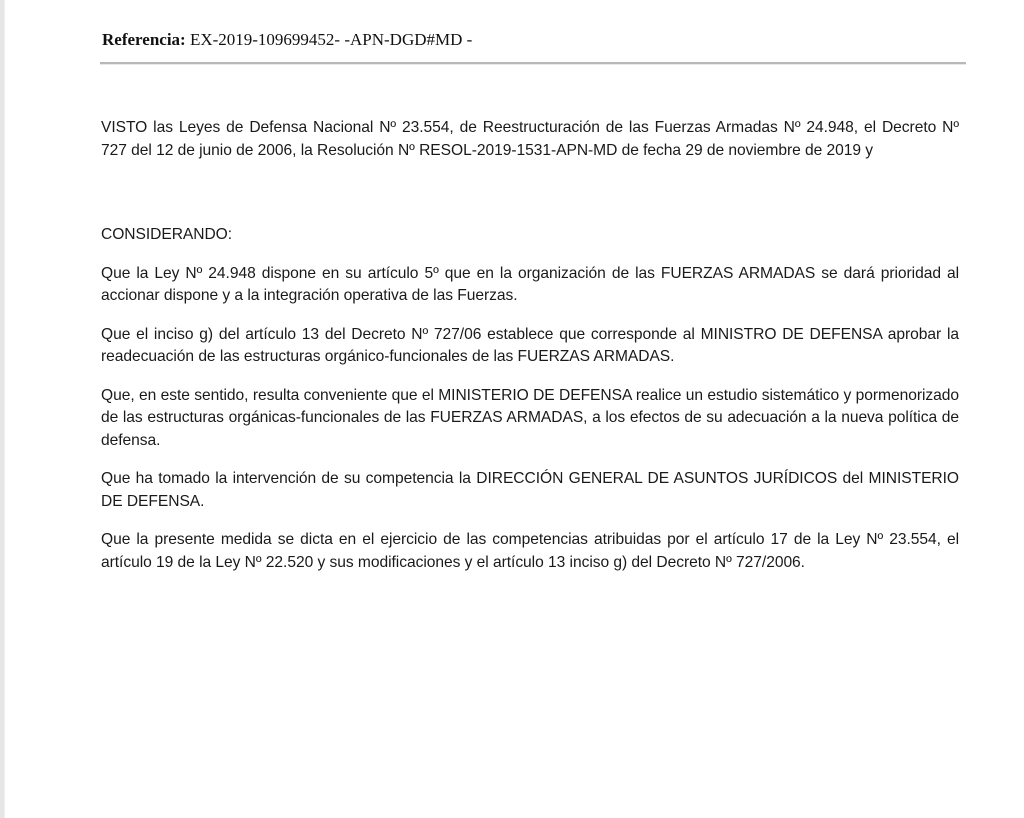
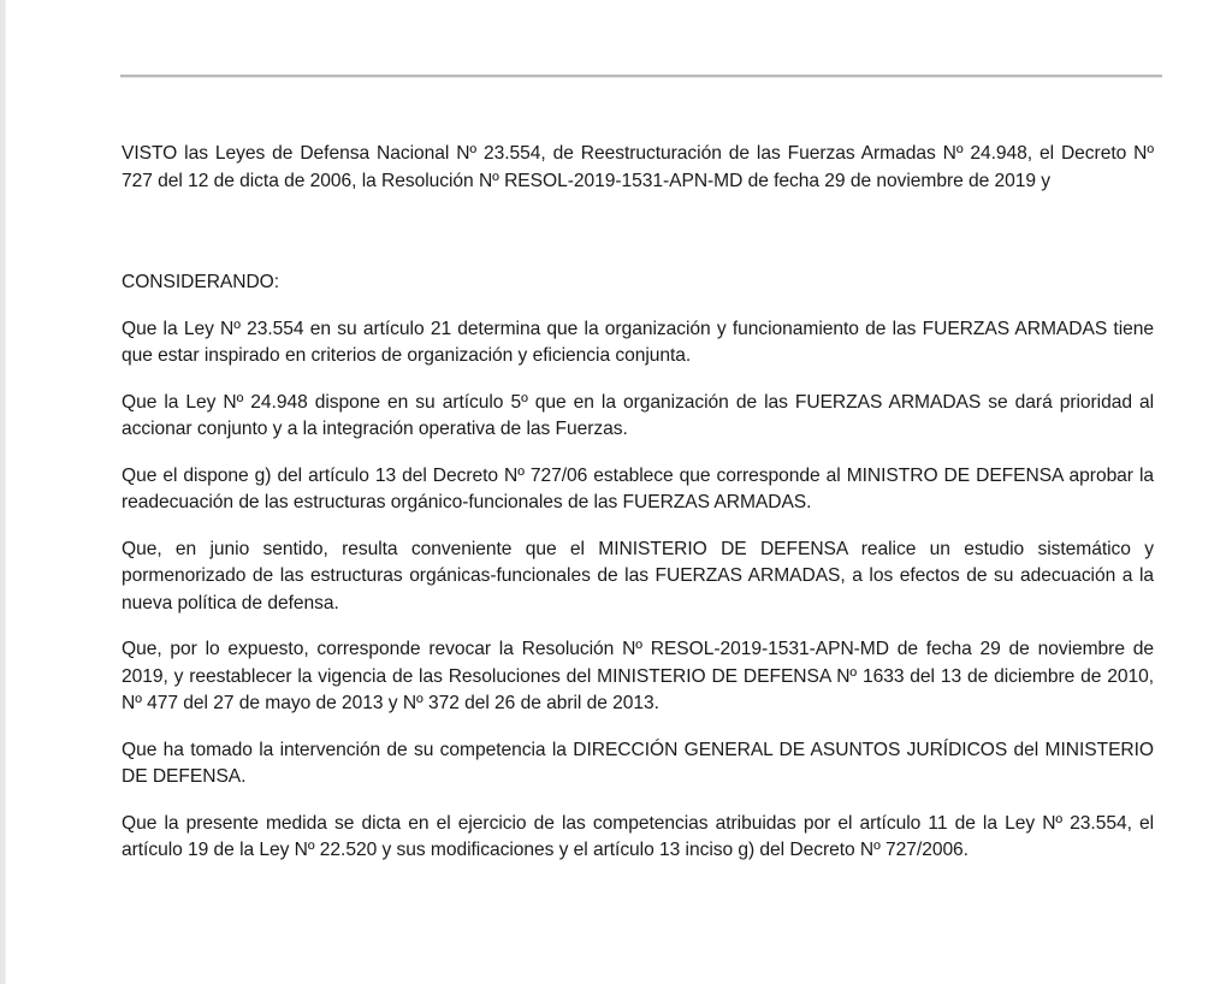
- Referencia: EX-2019-109699452- -APN-DGD#MD -
- VISTO las Leyes de Defensa Nacional Nº 23.554, de Reestructuración de las Fuerzas Armadas Nº 24.948, el Decreto Nº 727 del 12 de junio de 2006, la Resolución Nº RESOL-2019-1531-APN-MD de fecha 29 de noviembre de 2019 y
+ VISTO las Leyes de Defensa Nacional Nº 23.554, de Reestructuración de las Fuerzas Armadas Nº 24.948, el Decreto Nº 727 del 12 de dicta de 2006, la Resolución Nº RESOL-2019-1531-APN-MD de fecha 29 de noviembre de 2019 y
  CONSIDERANDO:
+ Que la Ley Nº 23.554 en su artículo 21 determina que la organización y funcionamiento de las FUERZAS ARMADAS tiene que estar inspirado en criterios de organización y eficiencia conjunta.
- Que la Ley Nº 24.948 dispone en su artículo 5º que en la organización de las FUERZAS ARMADAS se dará prioridad al accionar dispone y a la integración operativa de las Fuerzas.
+ Que la Ley Nº 24.948 dispone en su artículo 5º que en la organización de las FUERZAS ARMADAS se dará prioridad al accionar conjunto y a la integración operativa de las Fuerzas.
- Que el inciso g) del artículo 13 del Decreto Nº 727/06 establece que corresponde al MINISTRO DE DEFENSA aprobar la readecuación de las estructuras orgánico-funcionales de las FUERZAS ARMADAS.
+ Que el dispone g) del artículo 13 del Decreto Nº 727/06 establece que corresponde al MINISTRO DE DEFENSA aprobar la readecuación de las estructuras orgánico-funcionales de las FUERZAS ARMADAS.
- Que, en este sentido, resulta conveniente que el MINISTERIO DE DEFENSA realice un estudio sistemático y pormenorizado de las estructuras orgánicas-funcionales de las FUERZAS ARMADAS, a los efectos de su adecuación a la nueva política de defensa.
+ Que, en junio sentido, resulta conveniente que el MINISTERIO DE DEFENSA realice un estudio sistemático y pormenorizado de las estructuras orgánicas-funcionales de las FUERZAS ARMADAS, a los efectos de su adecuación a la nueva política de defensa.
+ Que, por lo expuesto, corresponde revocar la Resolución Nº RESOL-2019-1531-APN-MD de fecha 29 de noviembre de 2019, y reestablecer la vigencia de las Resoluciones del MINISTERIO DE DEFENSA Nº 1633 del 13 de diciembre de 2010, Nº 477 del 27 de mayo de 2013 y Nº 372 del 26 de abril de 2013.
  Que ha tomado la intervención de su competencia la DIRECCIÓN GENERAL DE ASUNTOS JURÍDICOS del MINISTERIO DE DEFENSA.
- Que la presente medida se dicta en el ejercicio de las competencias atribuidas por el artículo 17 de la Ley Nº 23.554, el artículo 19 de la Ley Nº 22.520 y sus modificaciones y el artículo 13 inciso g) del Decreto Nº 727/2006.
+ Que la presente medida se dicta en el ejercicio de las competencias atribuidas por el artículo 11 de la Ley Nº 23.554, el artículo 19 de la Ley Nº 22.520 y sus modificaciones y el artículo 13 inciso g) del Decreto Nº 727/2006.
